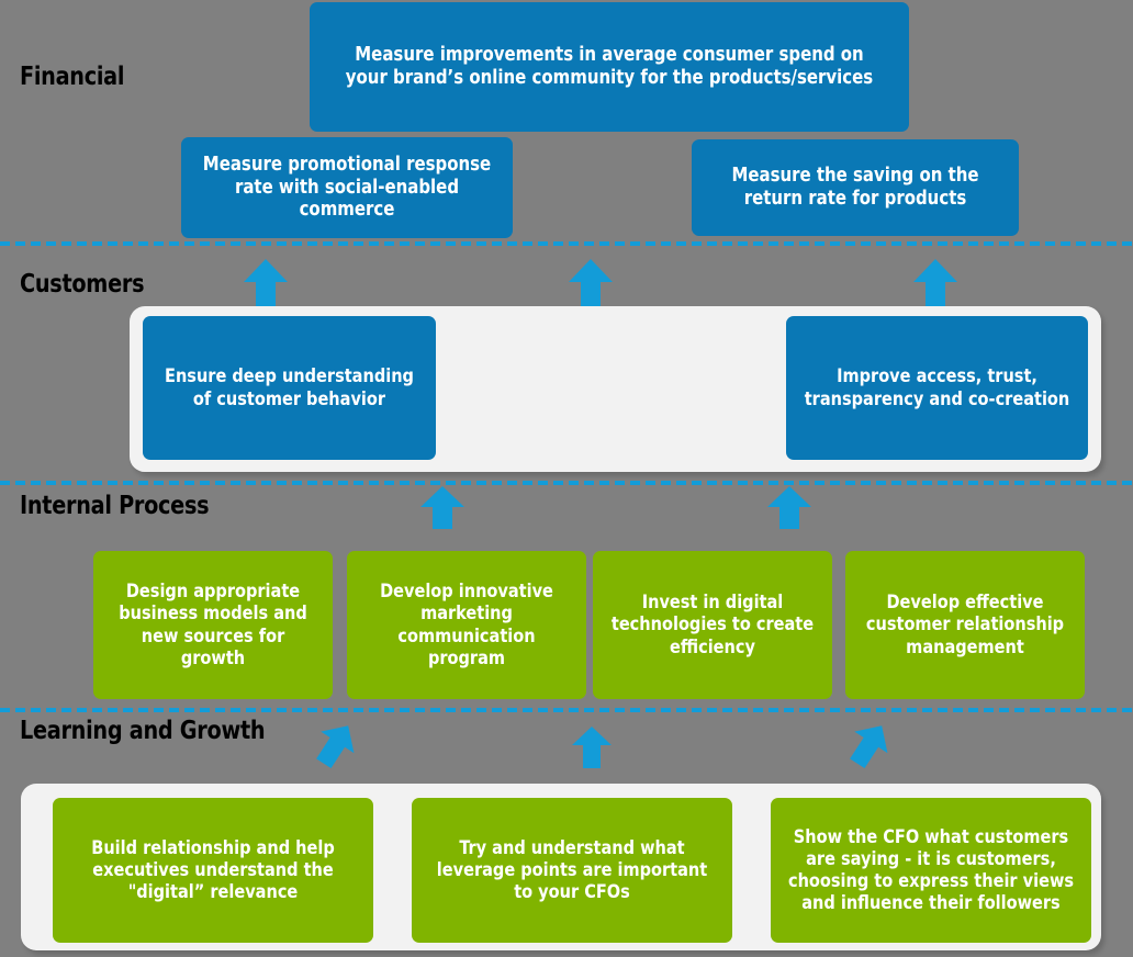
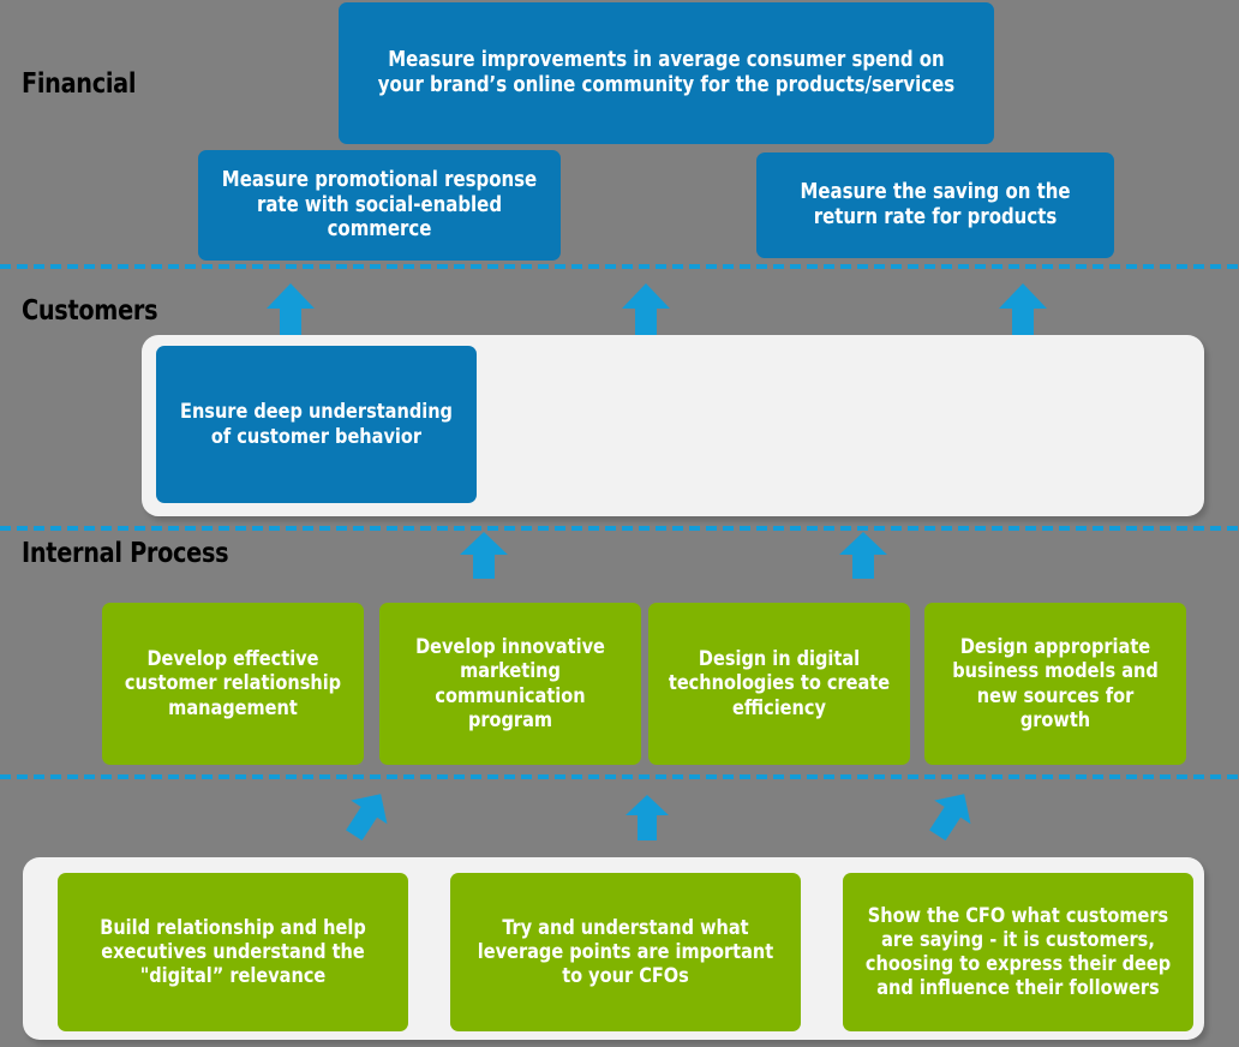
  Financial
  Measure improvements in average consumer spend on your brand’s online community for the products/services
  Measure promotional response rate with social-enabled commerce
  Measure the saving on the return rate for products
  Customers
  Ensure deep understanding of customer behavior
- Improve access, trust, transparency and co-creation
  Internal Process
- Design appropriate business models and new sources for growth
+ Develop effective customer relationship management
  Develop innovative marketing communication program
- Invest in digital technologies to create efficiency
+ Design in digital technologies to create efficiency
- Develop effective customer relationship management
+ Design appropriate business models and new sources for growth
- Learning and Growth
  Build relationship and help executives understand the "digital” relevance
  Try and understand what leverage points are important to your CFOs
- Show the CFO what customers are saying - it is customers, choosing to express their views and influence their followers
+ Show the CFO what customers are saying - it is customers, choosing to express their deep and influence their followers
